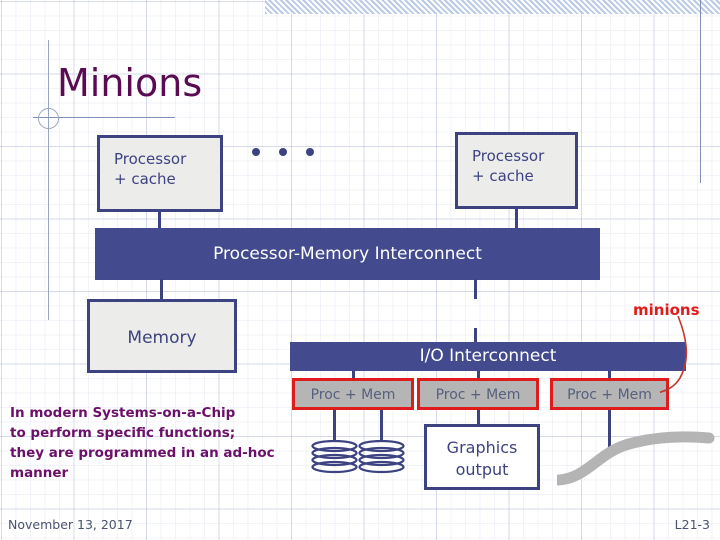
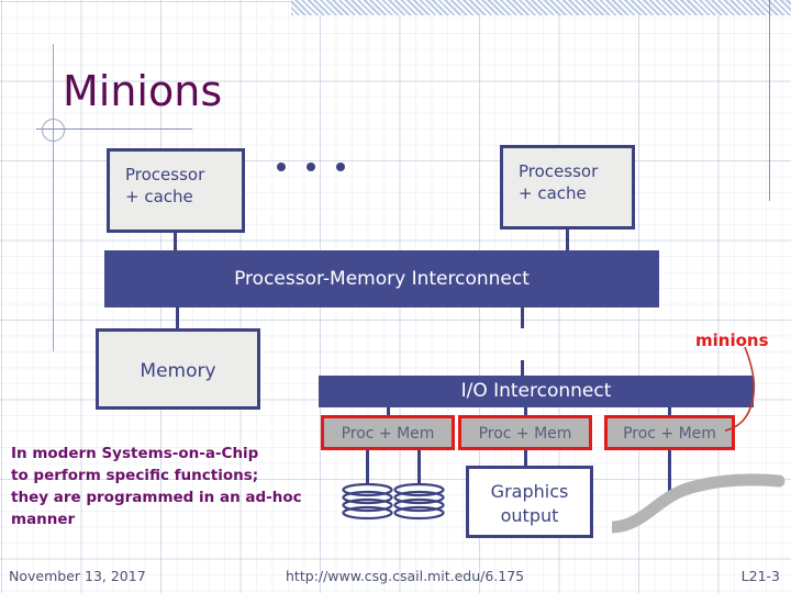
  Minions
  Processor
  + cache
  Processor
  + cache
  Processor-Memory Interconnect
  Memory
  I/O Interconnect
  Proc + Mem
  Proc + Mem
  Proc + Mem
  Graphics
  output
  minions
  In modern Systems-on-a-Chip
  to perform specific functions;
  they are programmed in an ad-hoc
  manner
  November 13, 2017
+ http://www.csg.csail.mit.edu/6.175
  L21-3
